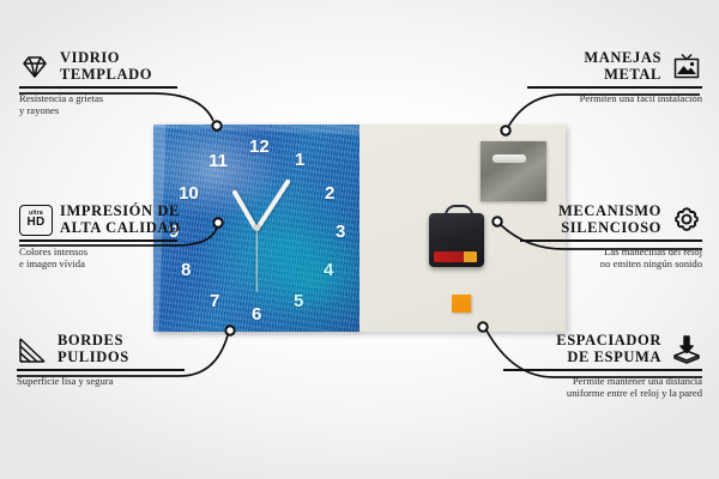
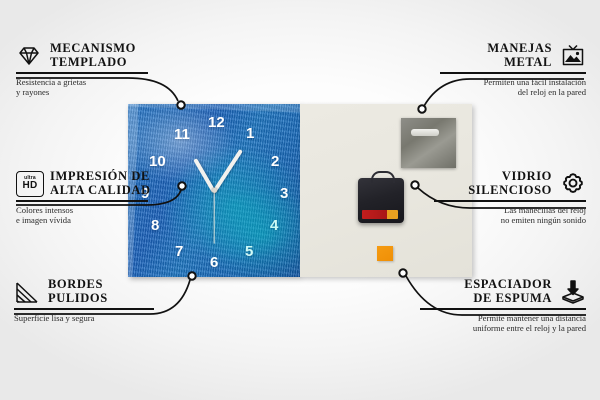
- VIDRIO
+ MECANISMO
  TEMPLADO
  Resistencia a grietas
  y rayones
  HD
  IMPRESIÓN DE
  ALTA CALIDAD
  Colores intensos
  e imagen vívida
  BORDES
  PULIDOS
  Superficie lisa y segura
  MANEJAS
  METAL
  Permiten una fácil instalación
+ del reloj en la pared
- MECANISMO
+ VIDRIO
  SILENCIOSO
  Las manecillas del reloj
  no emiten ningún sonido
  ESPACIADOR
  DE ESPUMA
  Permite mantener una distancia
  uniforme entre el reloj y la pared
